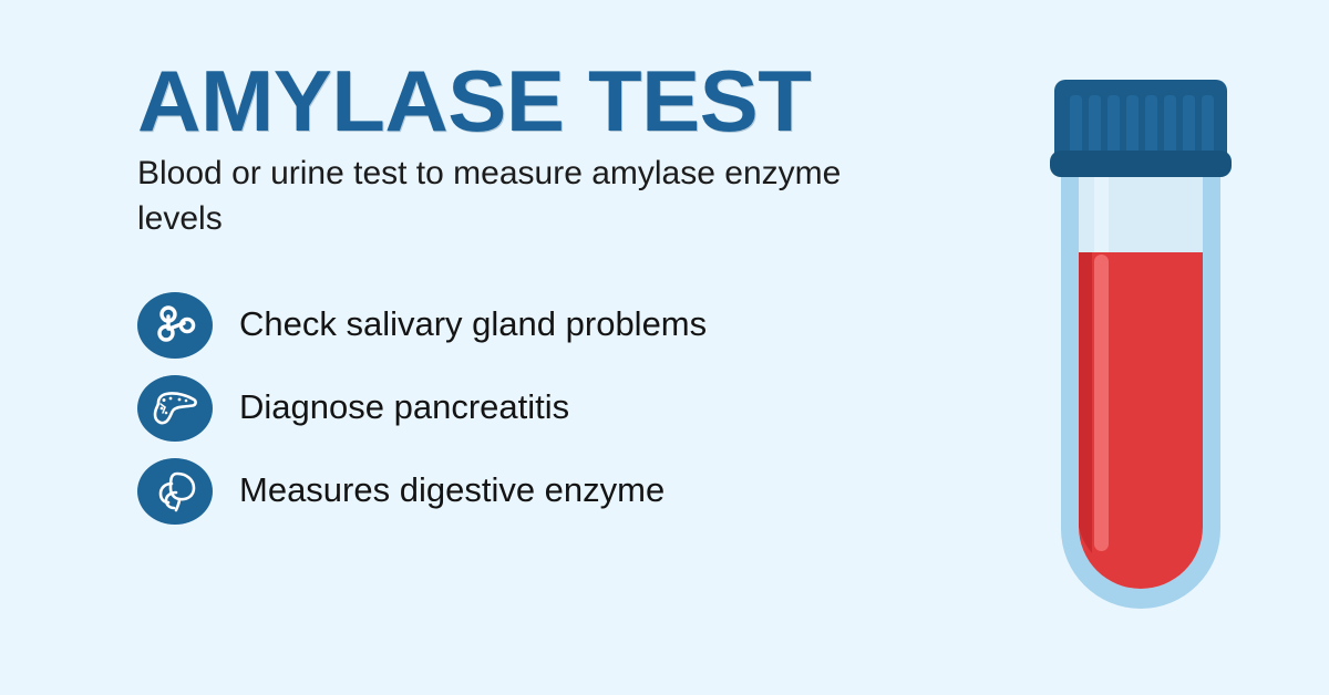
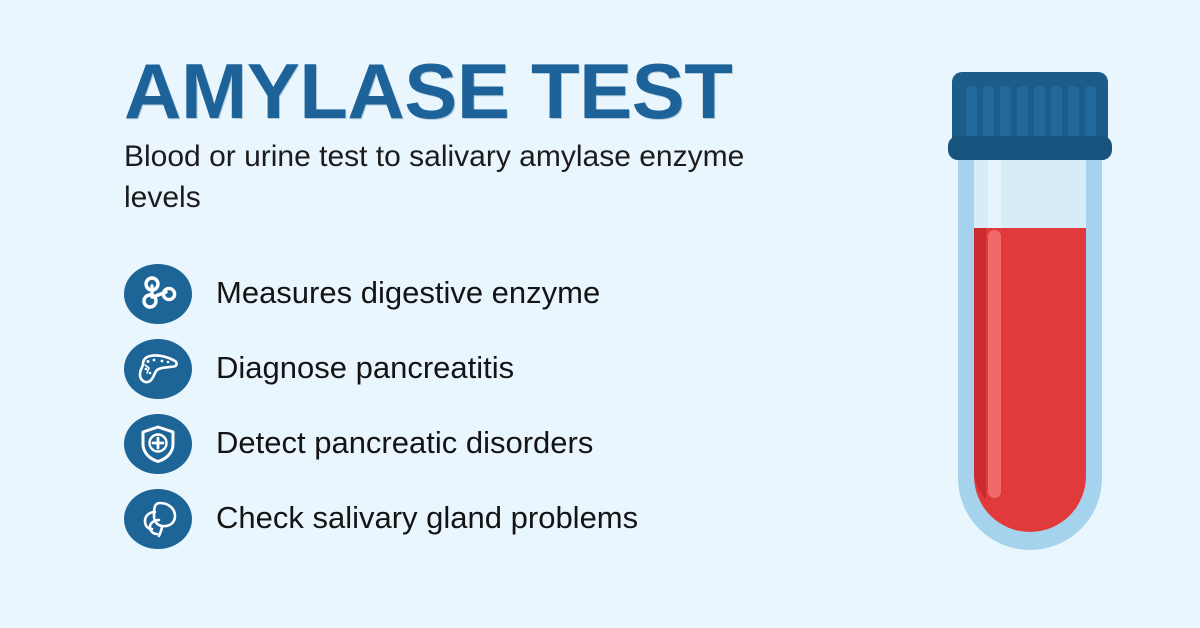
  AMYLASE TEST
- Blood or urine test to measure amylase enzyme levels
+ Blood or urine test to salivary amylase enzyme levels
- Check salivary gland problems
+ Measures digestive enzyme
  Diagnose pancreatitis
+ Detect pancreatic disorders
- Measures digestive enzyme
+ Check salivary gland problems
